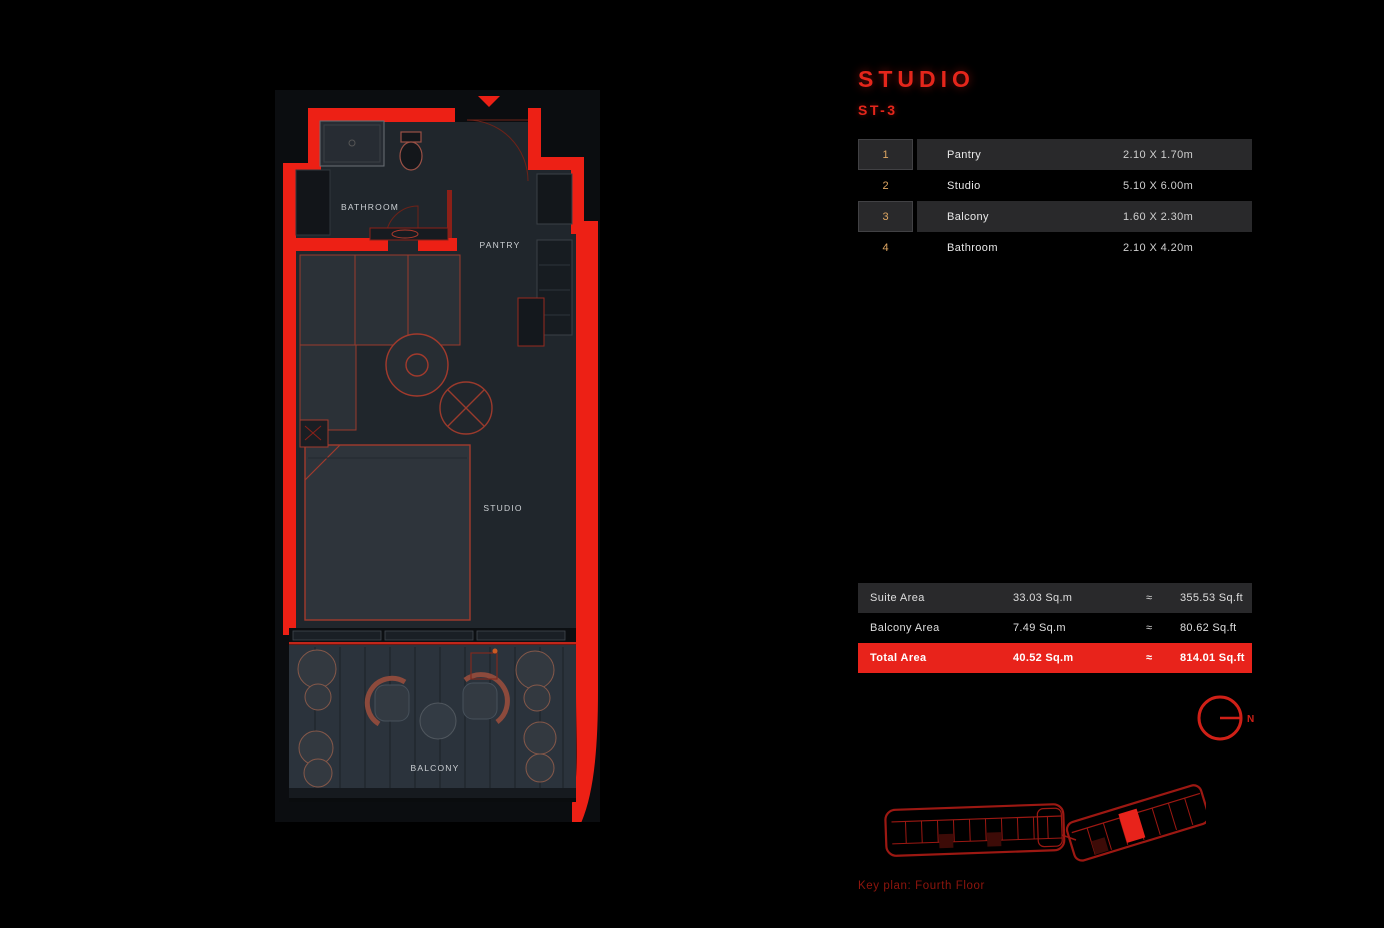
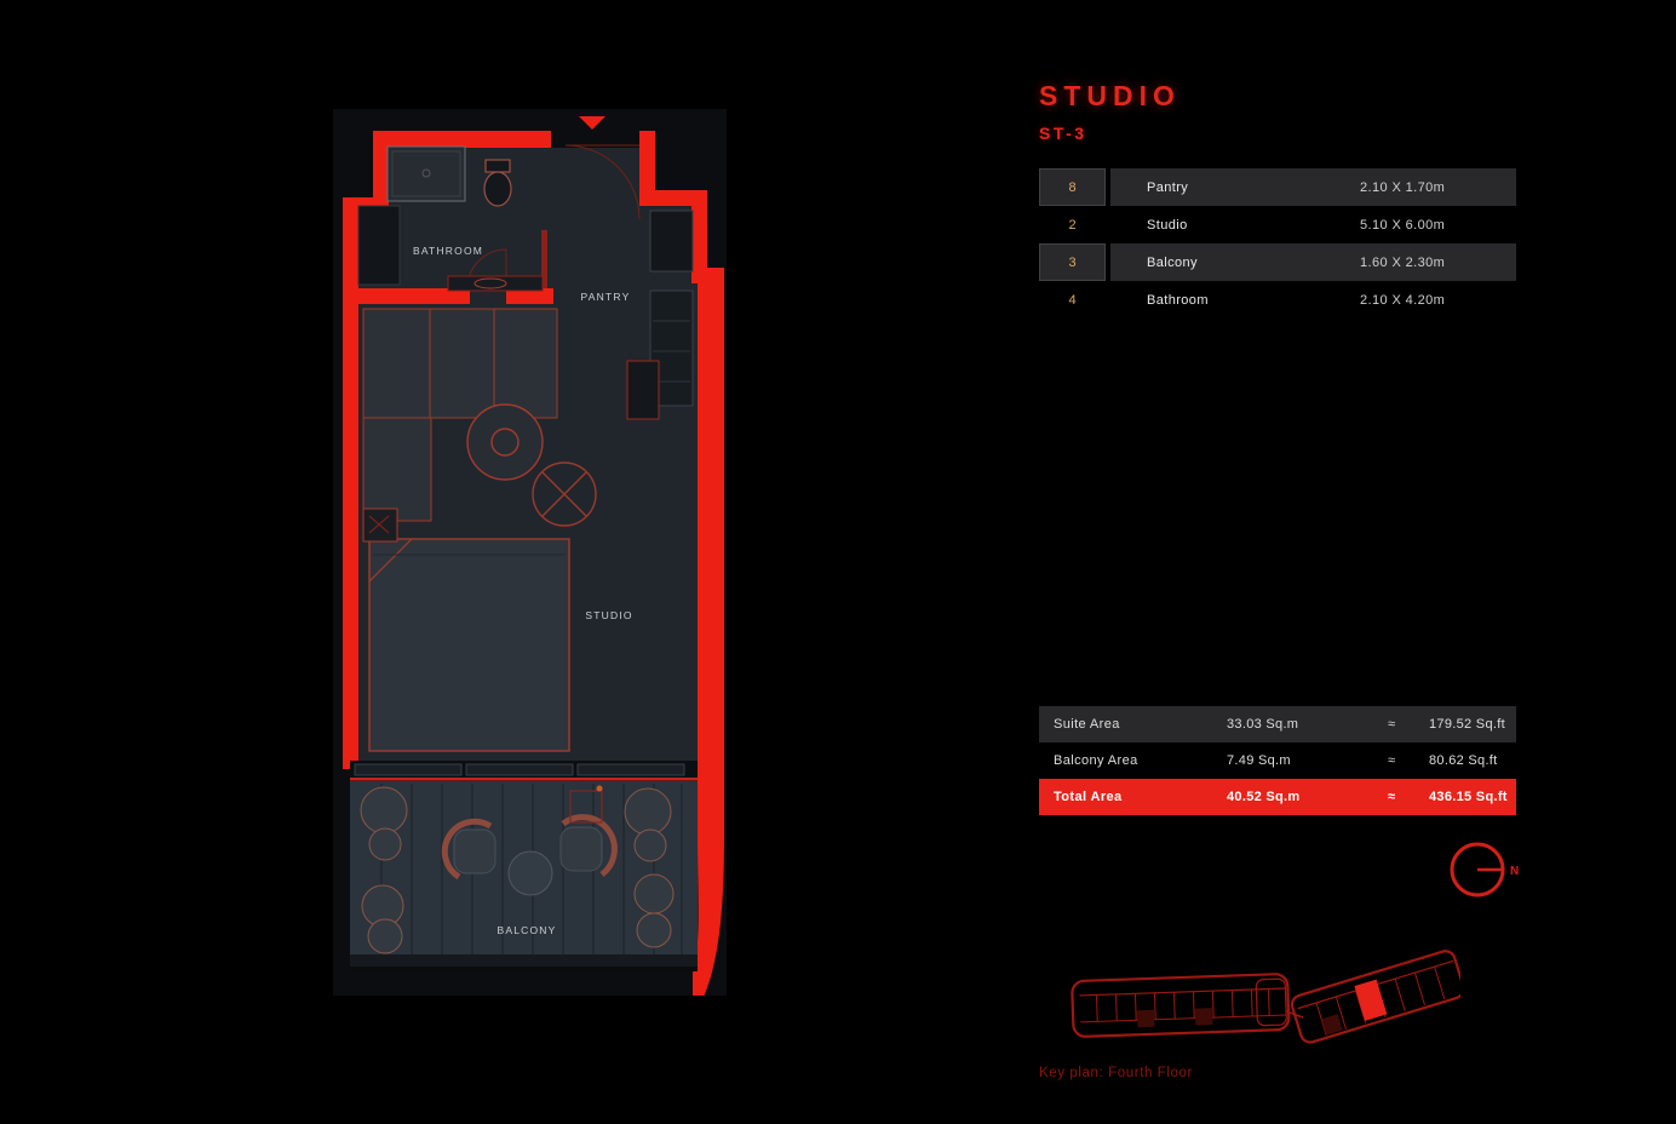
  BATHROOM
  PANTRY
  STUDIO
  BALCONY
  STUDIO
  ST-3
- 1
+ 8
  Pantry
  2.10 X 1.70m
  2
  Studio
  5.10 X 6.00m
  3
  Balcony
  1.60 X 2.30m
  4
  Bathroom
  2.10 X 4.20m
  Suite Area
  33.03 Sq.m
  ≈
- 355.53 Sq.ft
+ 179.52 Sq.ft
  Balcony Area
  7.49 Sq.m
  ≈
  80.62 Sq.ft
  Total Area
  40.52 Sq.m
  ≈
- 814.01 Sq.ft
+ 436.15 Sq.ft
  N
  Key plan: Fourth Floor
